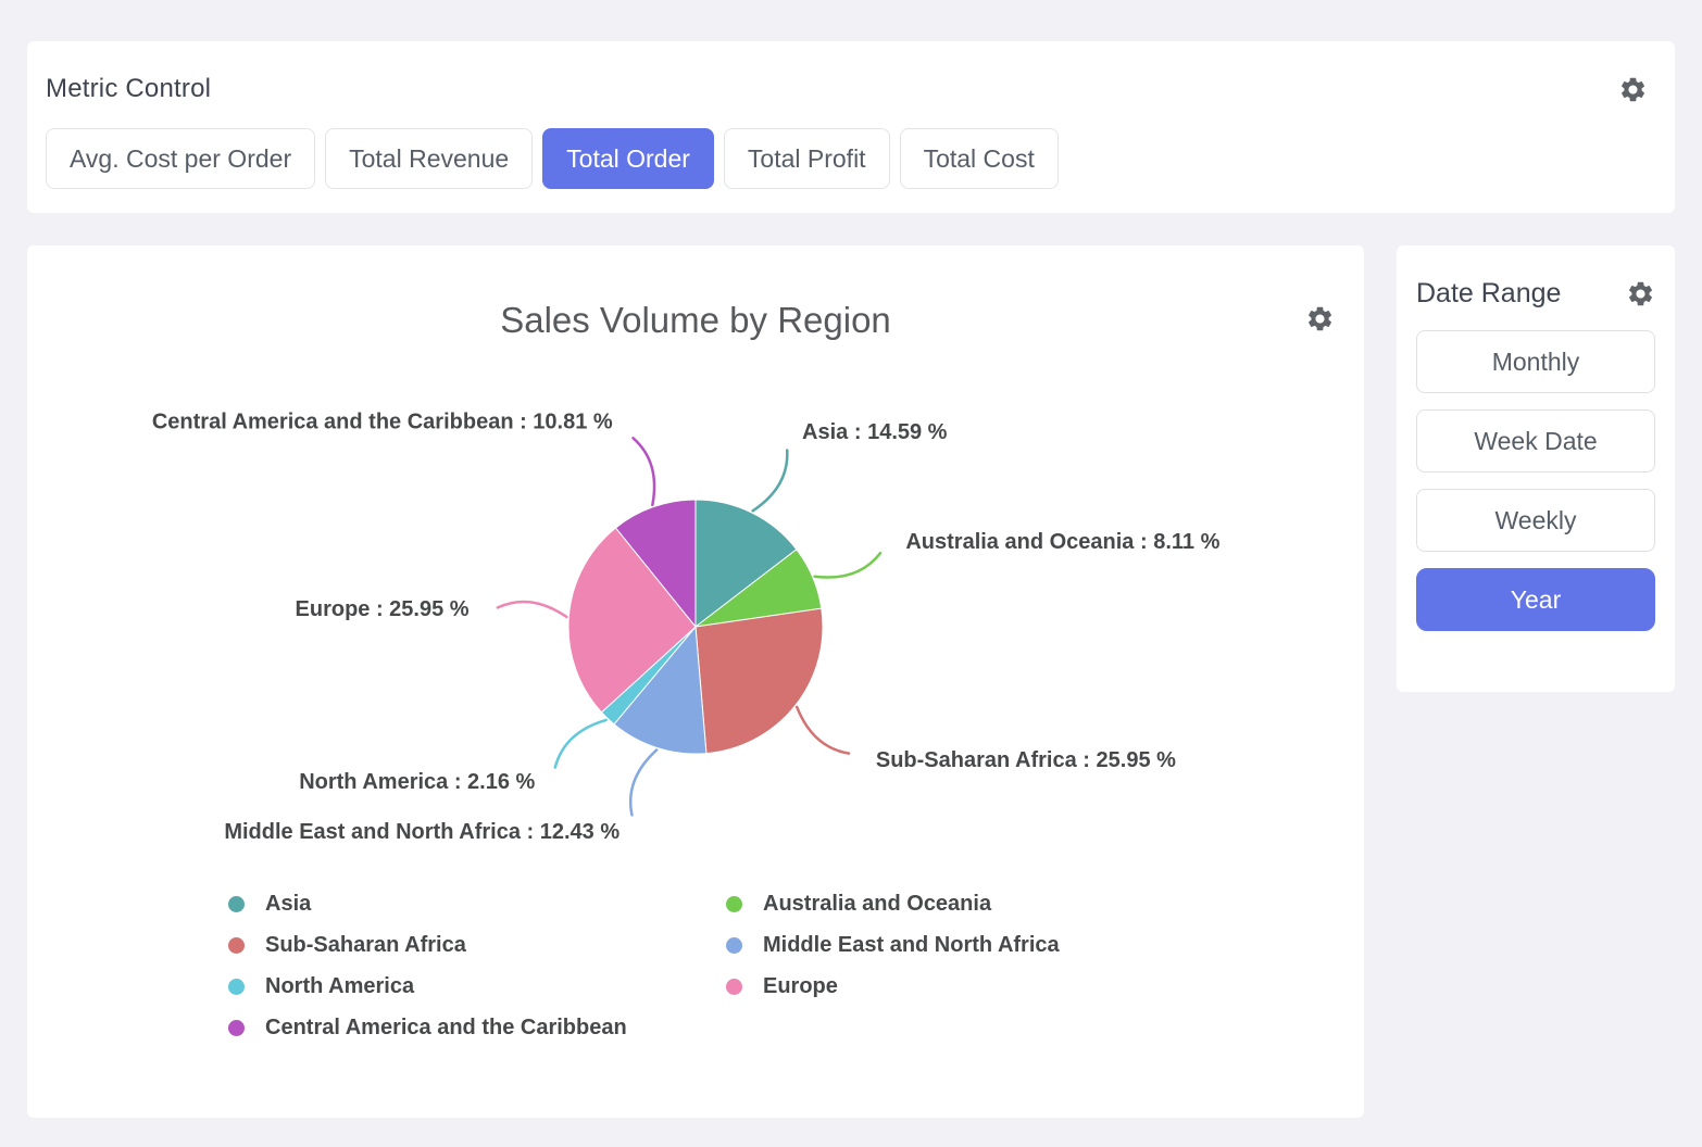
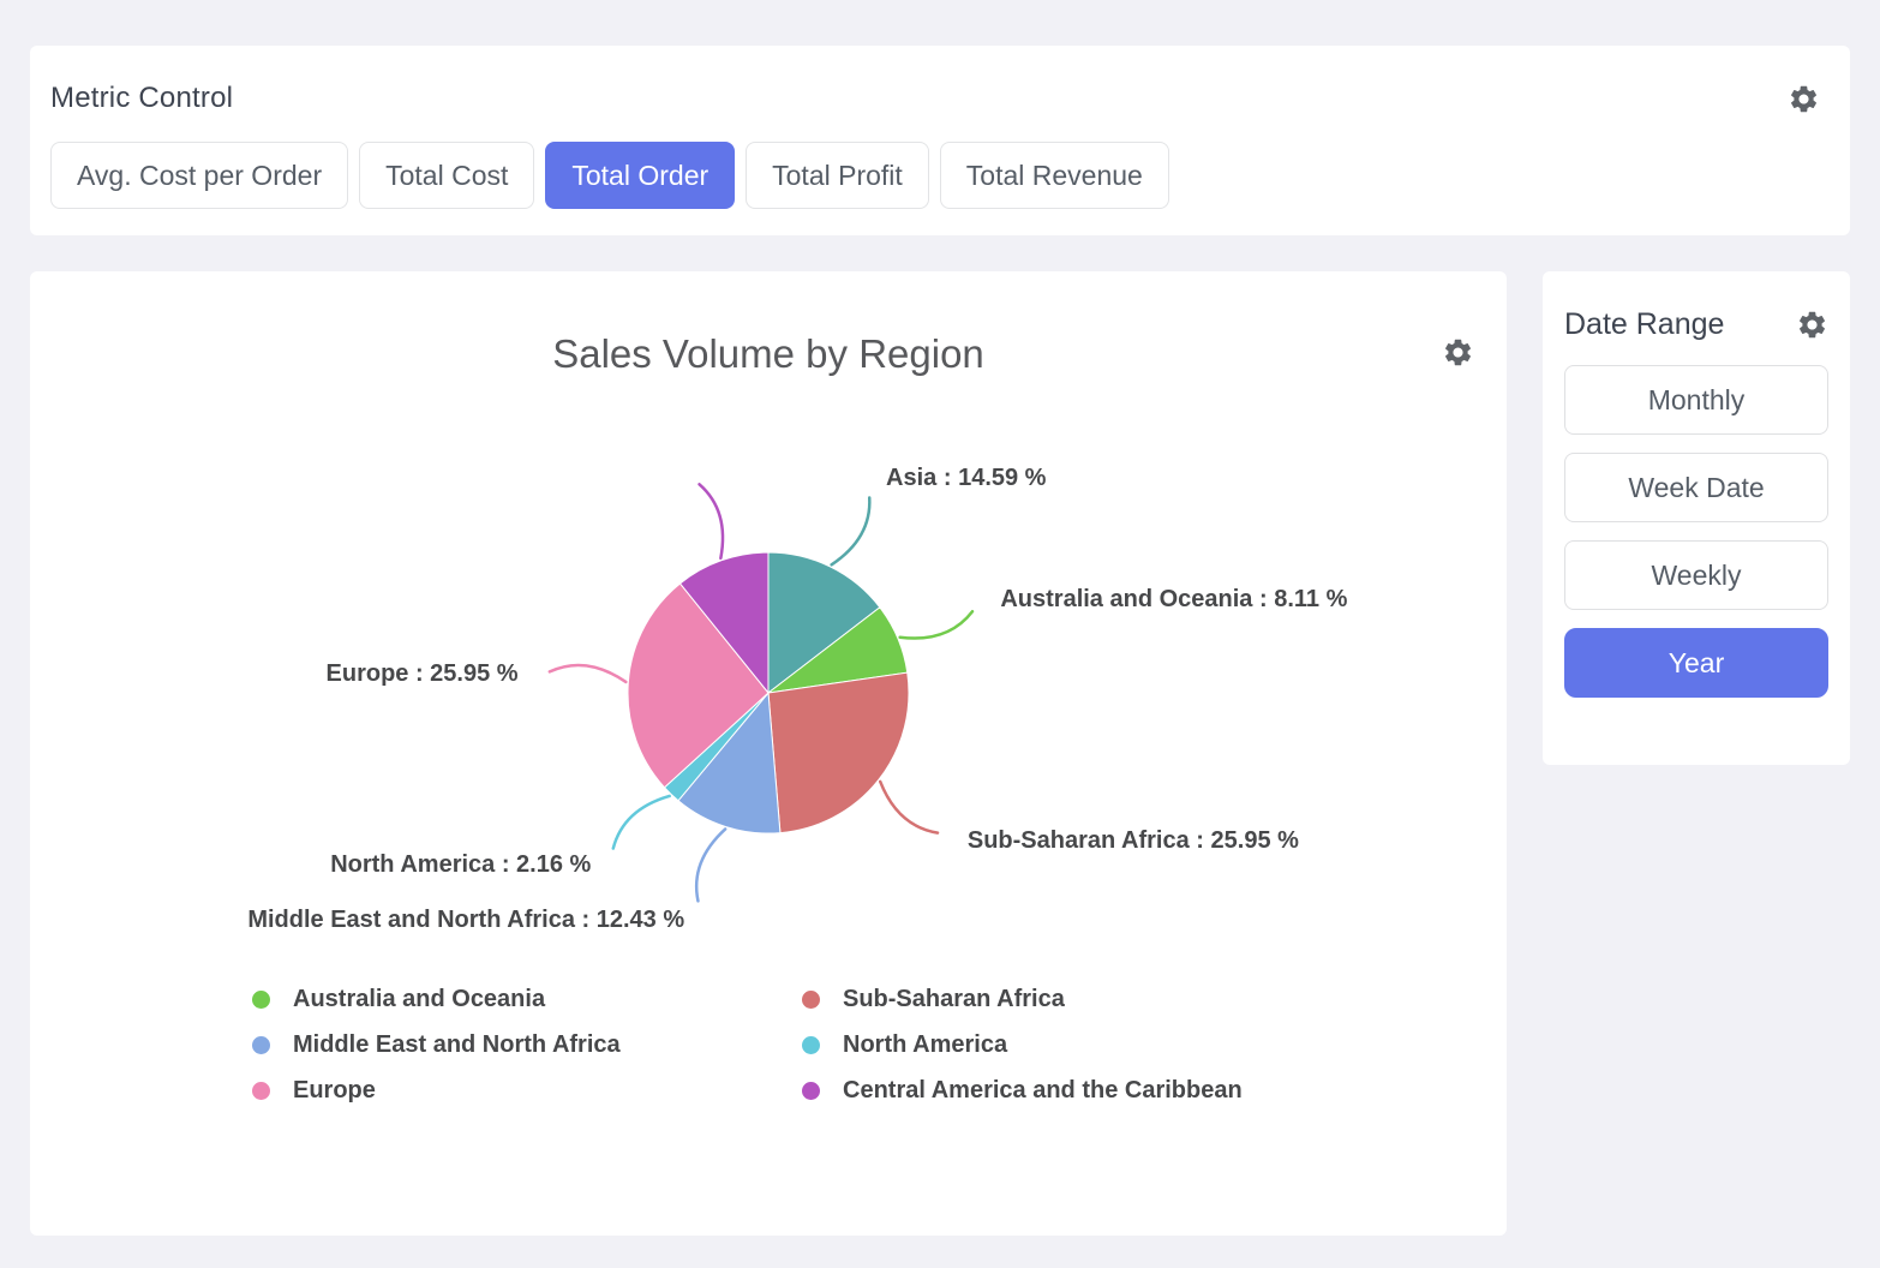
  Metric Control
  Avg. Cost per Order
- Total Revenue
+ Total Cost
  Total Order
  Total Profit
- Total Cost
+ Total Revenue
  Sales Volume by Region
  Asia : 14.59 %
  Australia and Oceania : 8.11 %
  Sub-Saharan Africa : 25.95 %
  Middle East and North Africa : 12.43 %
  North America : 2.16 %
  Europe : 25.95 %
- Central America and the Caribbean : 10.81 %
- Asia
  Australia and Oceania
  Sub-Saharan Africa
  Middle East and North Africa
  North America
  Europe
  Central America and the Caribbean
  Date Range
  Monthly
  Week Date
  Weekly
  Year
